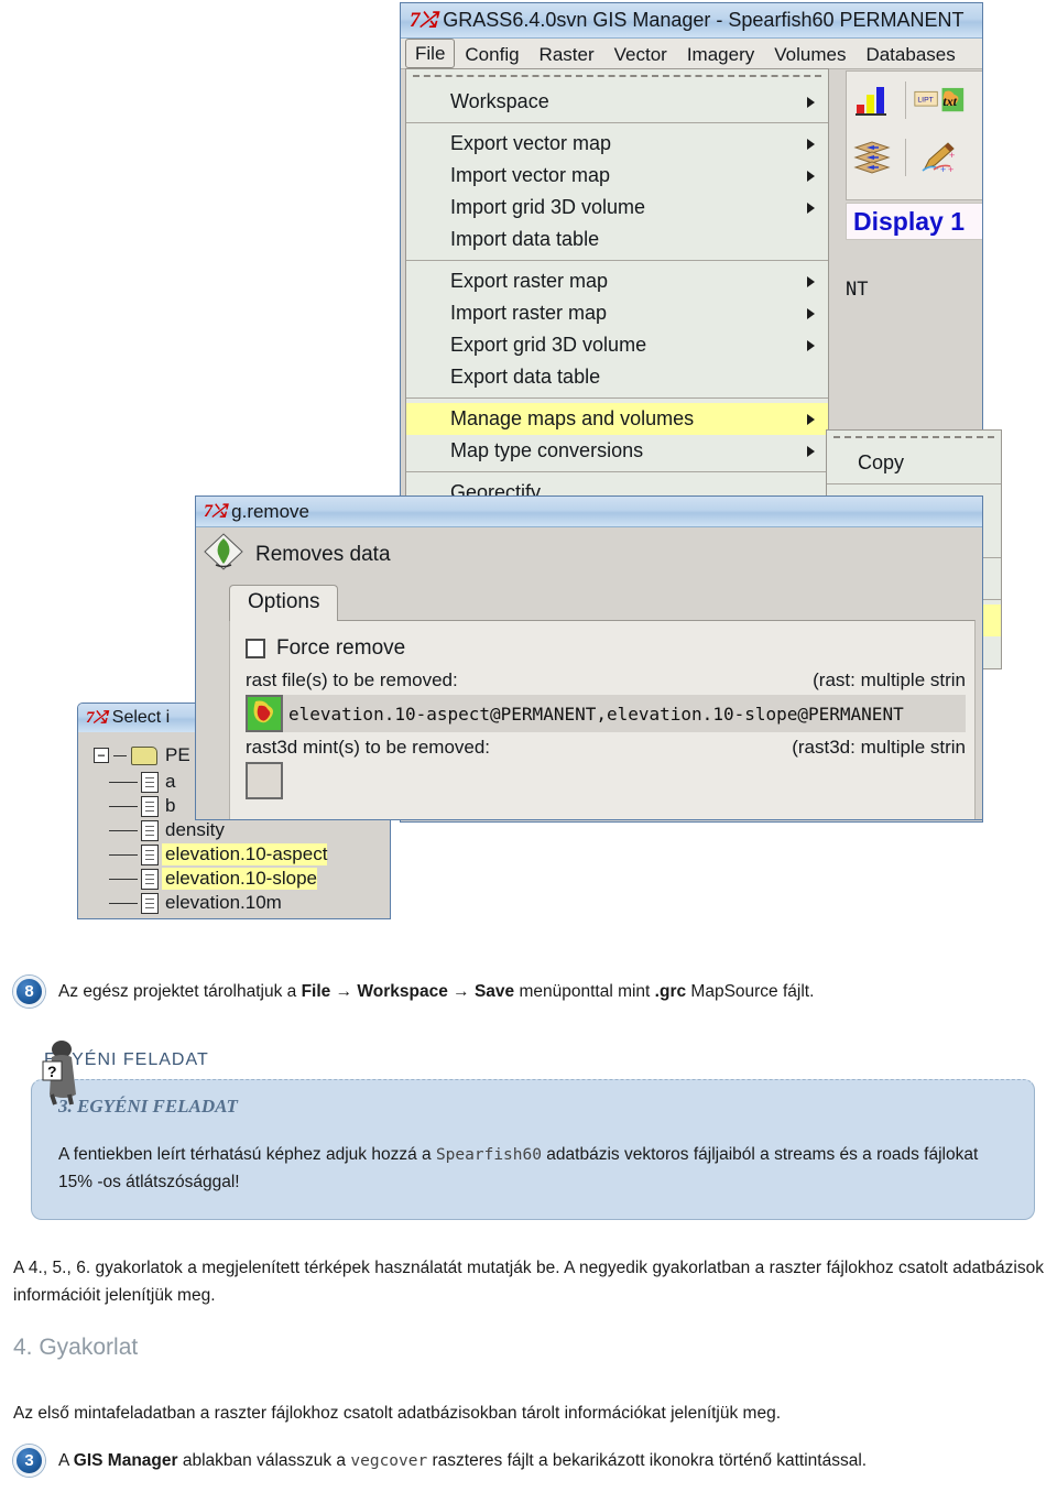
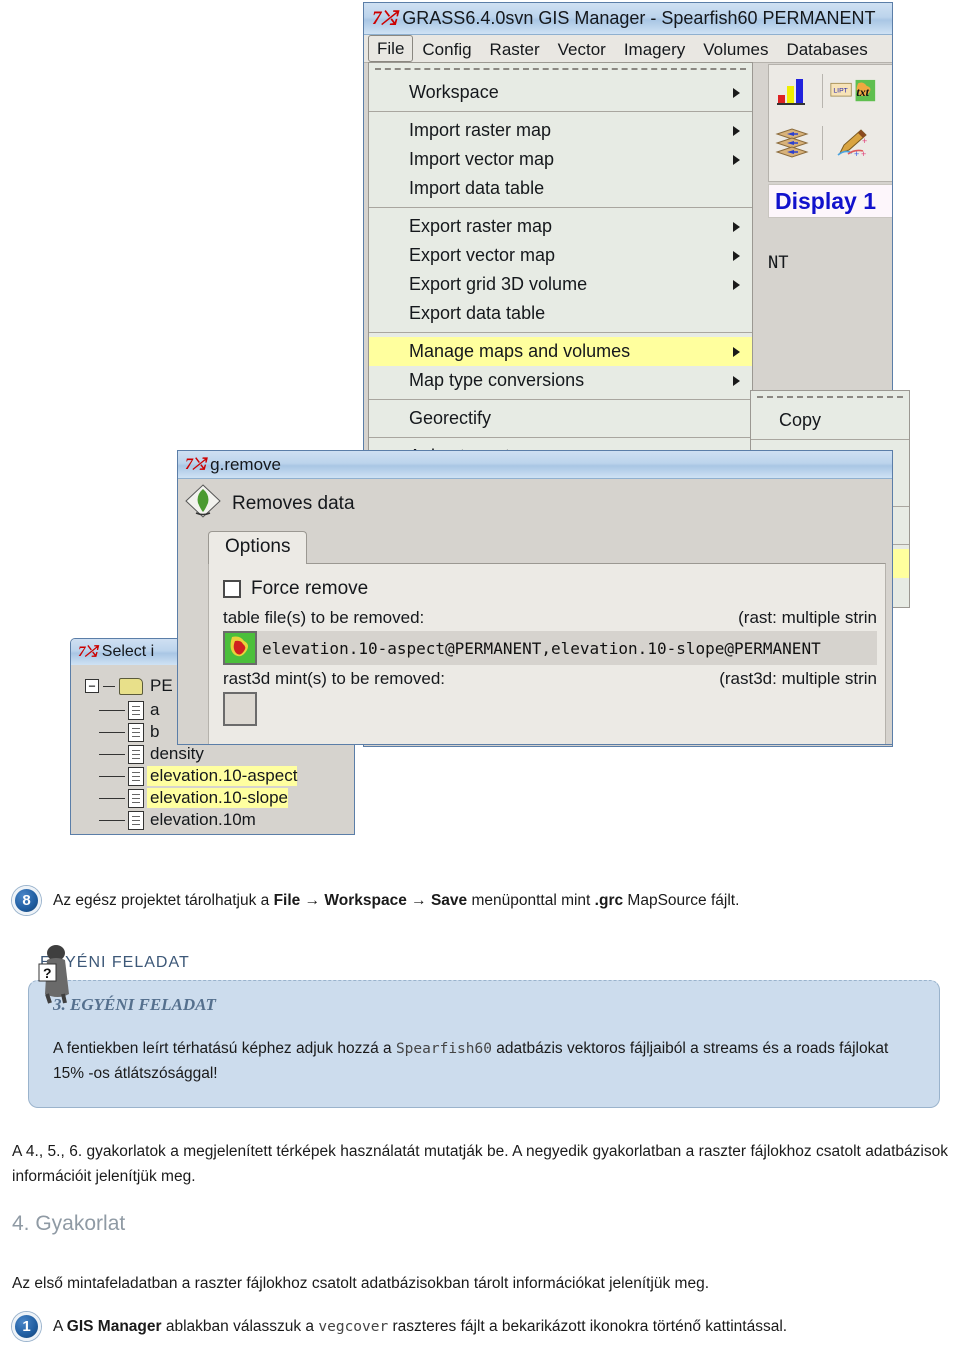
  7 ⤮
  GRASS6.4.0svn GIS Manager - Spearfish60 PERMANENT
  File
  Config
  Raster
  Vector
  Imagery
  Volumes
  Databases
  txt
  +
  +
  +
  Display 1
  NT
  Workspace
- Export vector map
+ Import raster map
  Import vector map
- Import grid 3D volume
  Import data table
  Export raster map
- Import raster map
+ Export vector map
  Export grid 3D volume
  Export data table
  Manage maps and volumes
  Map type conversions
  Georectify
  Copy
  7 ⤮
  g.remove
  Removes data
  Options
  Force remove
- rast file(s) to be removed:
+ table file(s) to be removed:
  (rast: multiple strin
  elevation.10-aspect@PERMANENT,elevation.10-slope@PERMANENT
  rast3d mint(s) to be removed:
  (rast3d: multiple strin
  7 ⤮
  Select i
  −
  PE
  a
  b
  density
  elevation.10-aspect
  elevation.10-slope
  elevation.10m
  8
  Az egész projektet tárolhatjuk a File → Workspace → Save menüponttal mint .grc MapSource fájlt.
  EYÉNI FELADAT
  ?
  3. EGYÉNI FELADAT
  A fentiekben leírt térhatású képhez adjuk hozzá a Spearfish60 adatbázis vektoros fájljaiból a streams és a roads fájlokat 15% -os átlátszósággal!
  A 4., 5., 6. gyakorlatok a megjelenített térképek használatát mutatják be. A negyedik gyakorlatban a raszter fájlokhoz csatolt adatbázisok információit jelenítjük meg.
  4. Gyakorlat
  Az első mintafeladatban a raszter fájlokhoz csatolt adatbázisokban tárolt információkat jelenítjük meg.
- 3
+ 1
  A GIS Manager ablakban válasszuk a vegcover raszteres fájlt a bekarikázott ikonokra történő kattintással.
